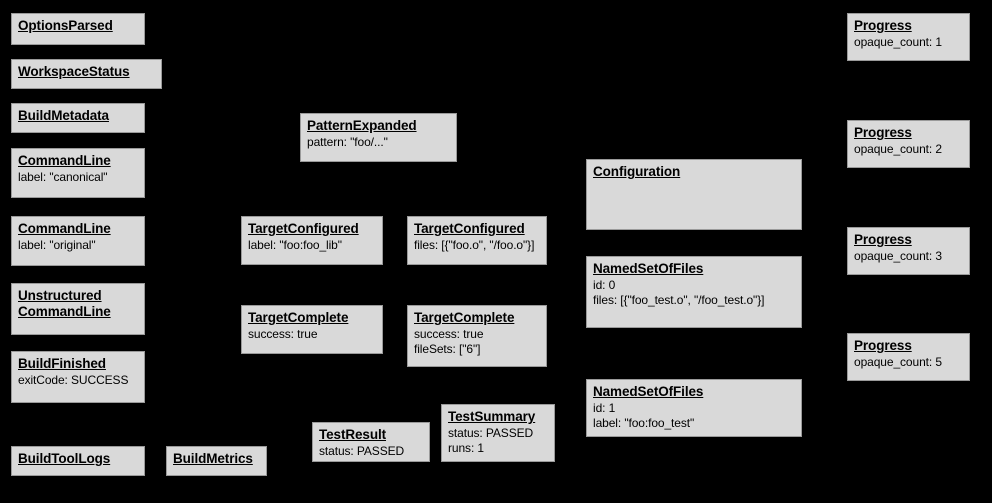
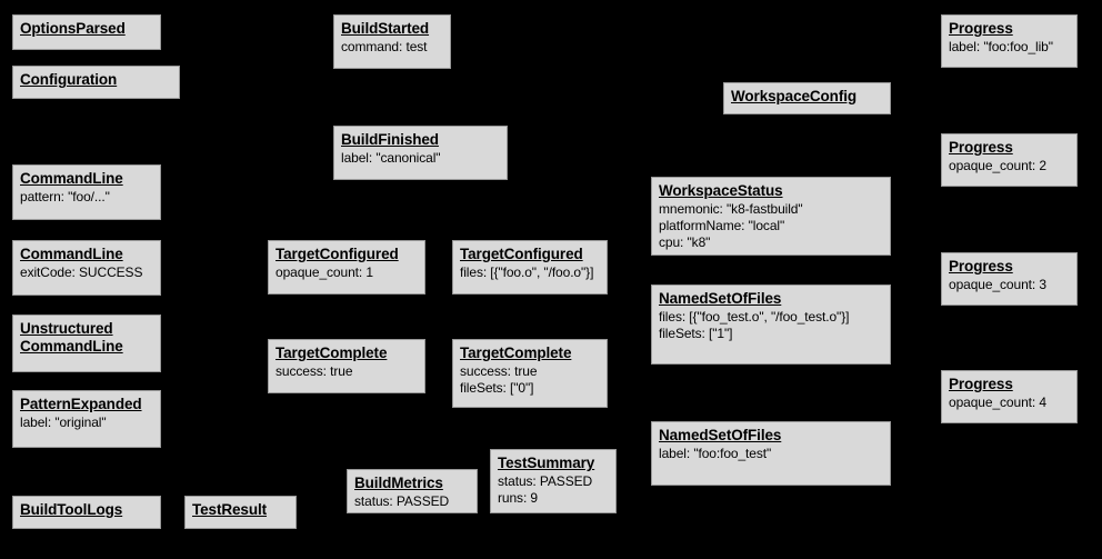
  OptionsParsed
- WorkspaceStatus
+ Configuration
- BuildMetadata
  CommandLine
- label: "canonical"
+ pattern: "foo/..."
  CommandLine
- label: "original"
+ exitCode: SUCCESS
  Unstructured
  CommandLine
- BuildFinished
+ PatternExpanded
- exitCode: SUCCESS
+ label: "original"
  BuildToolLogs
- BuildMetrics
+ TestResult
+ BuildStarted
+ command: test
- PatternExpanded
+ BuildFinished
- pattern: "foo/..."
+ label: "canonical"
  TargetConfigured
- label: "foo:foo_lib"
+ opaque_count: 1
  TargetConfigured
  files: [{"foo.o", "/foo.o"}]
  TargetComplete
  success: true
  TargetComplete
  success: true
- fileSets: ["6"]
+ fileSets: ["0"]
- TestResult
+ BuildMetrics
  status: PASSED
  TestSummary
  status: PASSED
- runs: 1
+ runs: 9
+ WorkspaceConfig
- Configuration
+ WorkspaceStatus
+ mnemonic: "k8-fastbuild"
+ platformName: "local"
+ cpu: "k8"
  NamedSetOfFiles
- id: 0
  files: [{"foo_test.o", "/foo_test.o"}]
+ fileSets: ["1"]
  NamedSetOfFiles
- id: 1
  label: "foo:foo_test"
  Progress
- opaque_count: 1
+ label: "foo:foo_lib"
  Progress
  opaque_count: 2
  Progress
  opaque_count: 3
  Progress
- opaque_count: 5
+ opaque_count: 4
